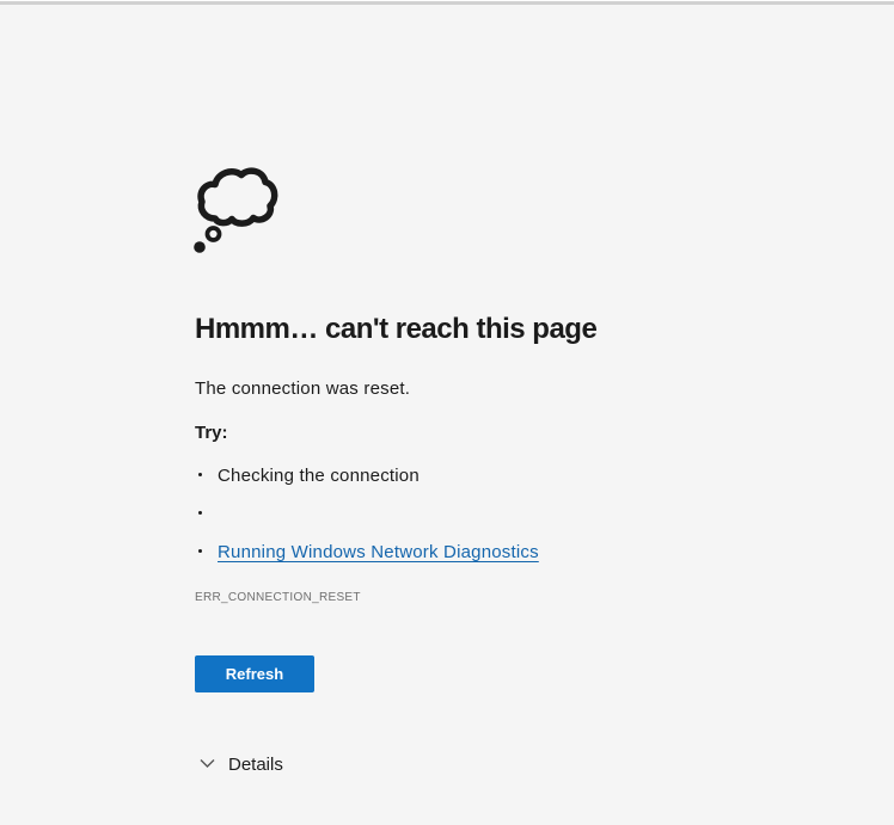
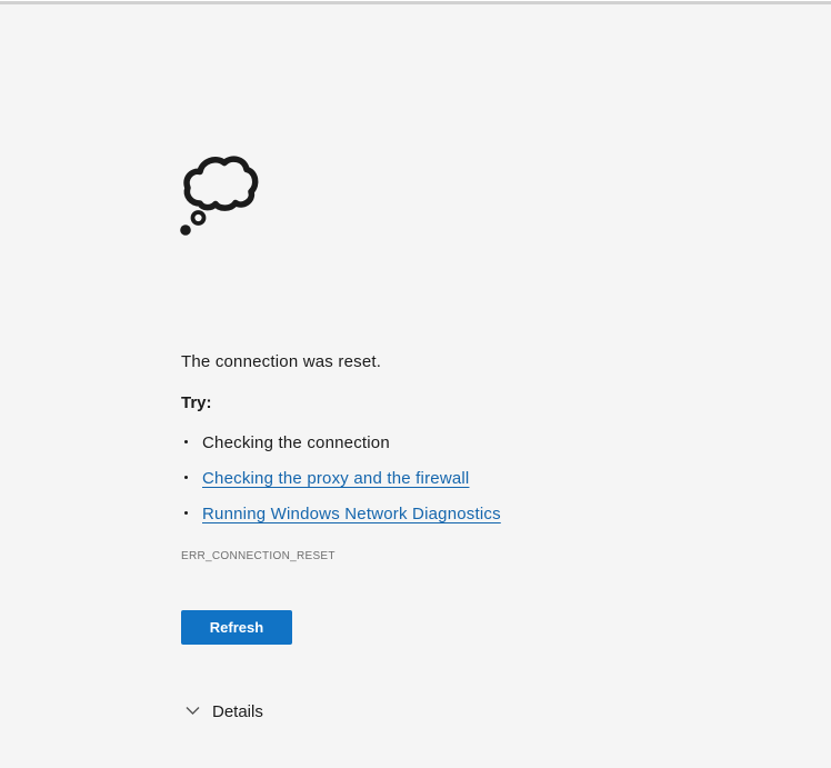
- Hmmm… can't reach this page
  The connection was reset.
  Try:
  Checking the connection
+ Checking the proxy and the firewall
  Running Windows Network Diagnostics
  ERR_CONNECTION_RESET
  Refresh
  Details
